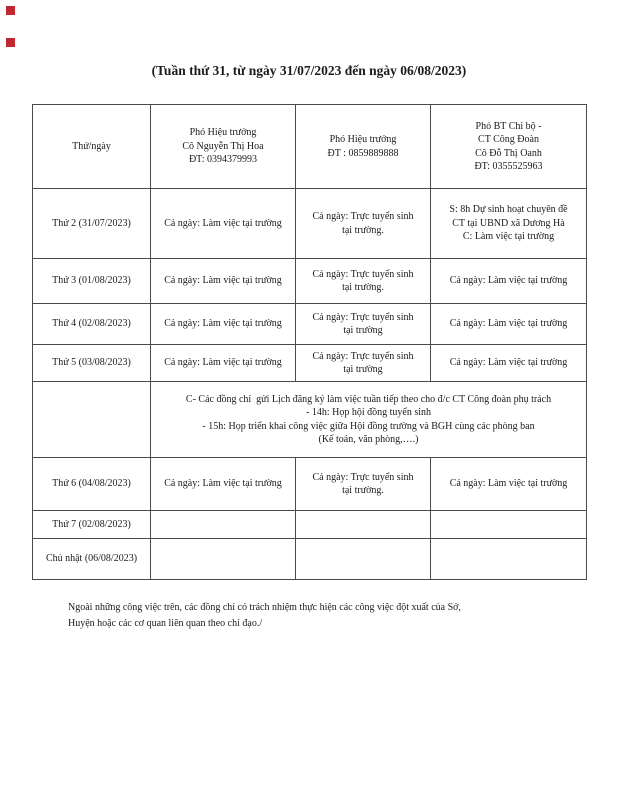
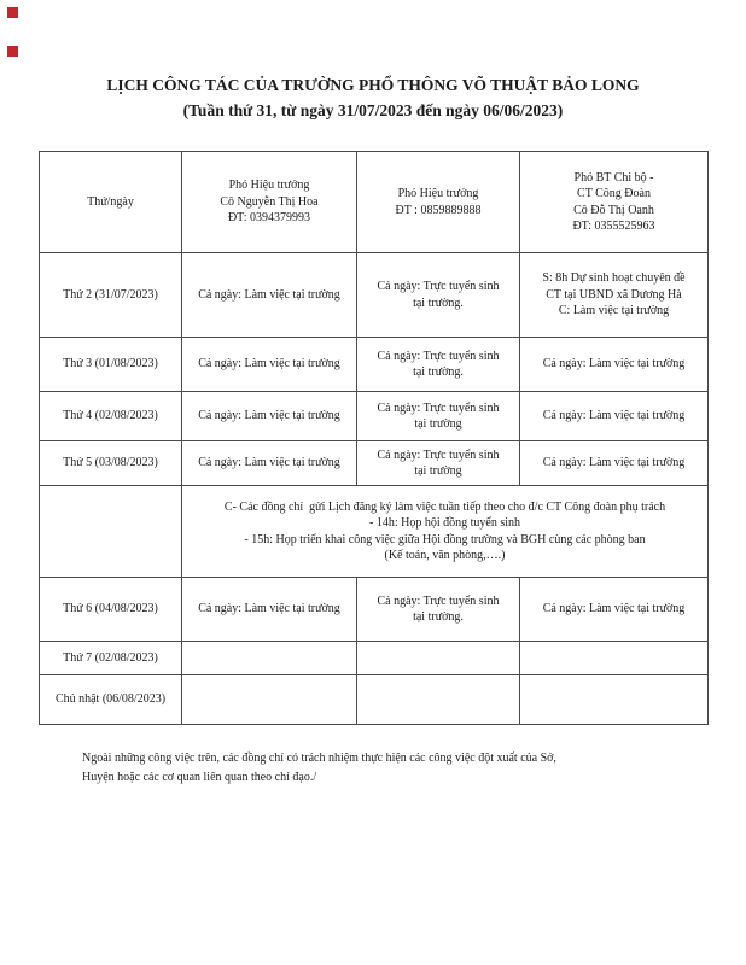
+ LỊCH CÔNG TÁC CỦA TRƯỜNG PHỔ THÔNG VÕ THUẬT BẢO LONG
- (Tuần thứ 31, từ ngày 31/07/2023 đến ngày 06/08/2023)
+ (Tuần thứ 31, từ ngày 31/07/2023 đến ngày 06/06/2023)
  Thứ/ngày	Phó Hiệu trưởng Cô Nguyễn Thị Hoa ĐT: 0394379993	Phó Hiệu trưởng ĐT : 0859889888	Phó BT Chi bộ - CT Công Đoàn Cô Đỗ Thị Oanh ĐT: 0355525963
  Thứ 2 (31/07/2023)	Cả ngày: Làm việc tại trường	Cả ngày: Trực tuyển sinh tại trường.	S: 8h Dự sinh hoạt chuyên đề CT tại UBND xã Dương Hà C: Làm việc tại trường
  Thứ 3 (01/08/2023)	Cả ngày: Làm việc tại trường	Cả ngày: Trực tuyển sinh tại trường.	Cả ngày: Làm việc tại trường
  Thứ 4 (02/08/2023)	Cả ngày: Làm việc tại trường	Cả ngày: Trực tuyển sinh tại trường	Cả ngày: Làm việc tại trường
  Thứ 5 (03/08/2023)	Cả ngày: Làm việc tại trường	Cả ngày: Trực tuyển sinh tại trường	Cả ngày: Làm việc tại trường
  	C- Các đồng chí gửi Lịch đăng ký làm việc tuần tiếp theo cho đ/c CT Công đoàn phụ trách - 14h: Họp hội đồng tuyển sinh - 15h: Họp triển khai công việc giữa Hội đồng trường và BGH cùng các phòng ban (Kế toán, văn phòng,….)
  Thứ 6 (04/08/2023)	Cả ngày: Làm việc tại trường	Cả ngày: Trực tuyển sinh tại trường.	Cả ngày: Làm việc tại trường
  Thứ 7 (02/08/2023)
  Chủ nhật (06/08/2023)
  Ngoài những công việc trên, các đồng chí có trách nhiệm thực hiện các công việc đột xuất của Sở,
  Huyện hoặc các cơ quan liên quan theo chỉ đạo./
